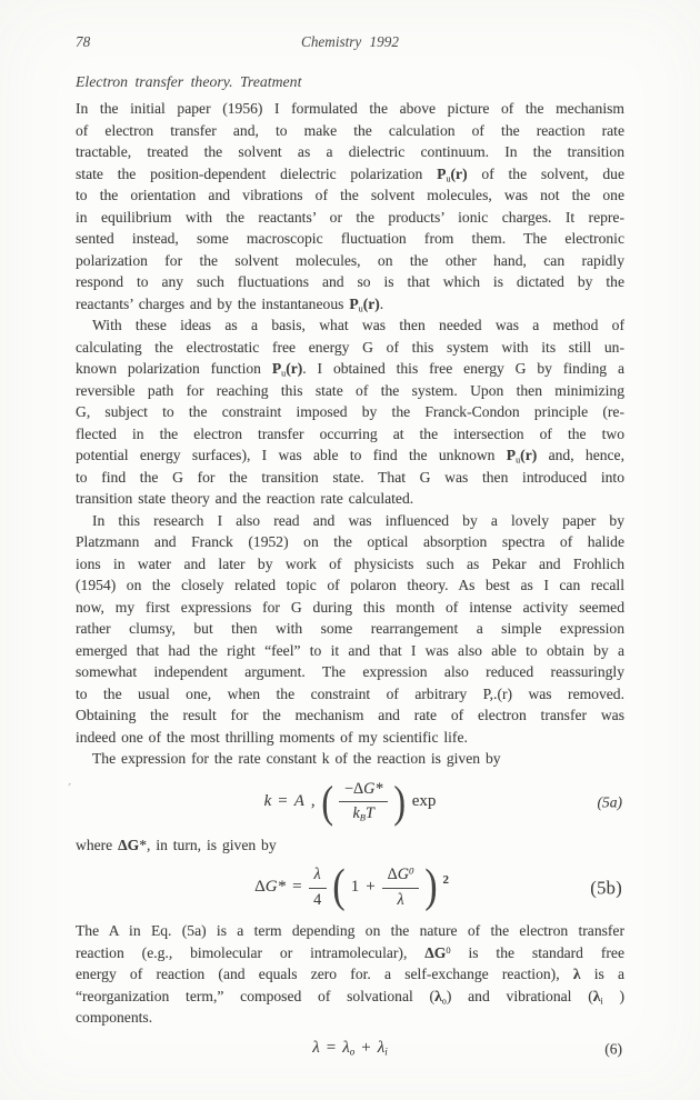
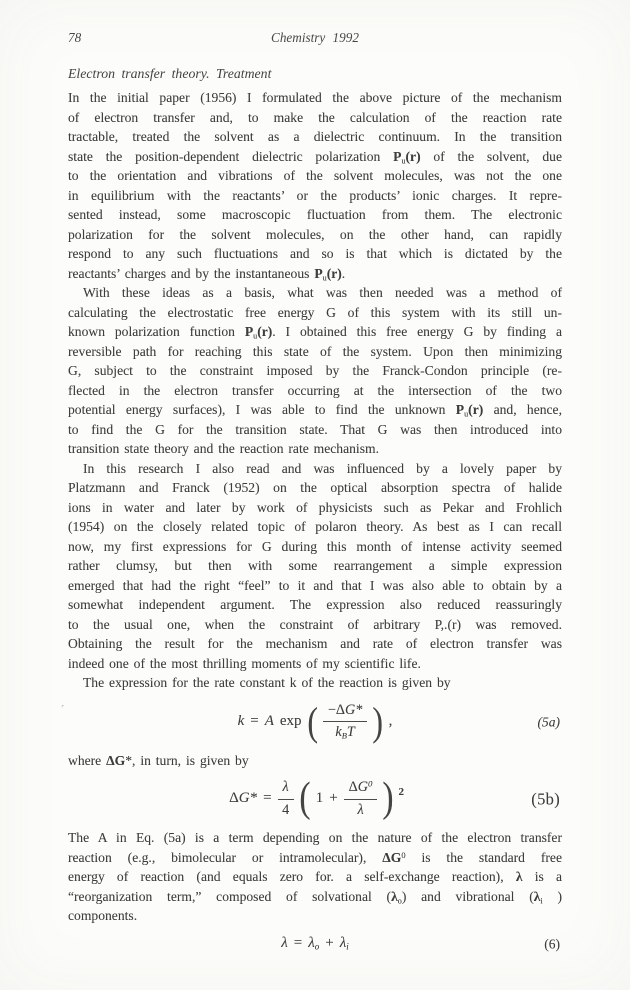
  78
  Chemistry 1992
  Electron transfer theory. Treatment
  In the initial paper (1956) I formulated the above picture of the mechanism
  of electron transfer and, to make the calculation of the reaction rate
  tractable, treated the solvent as a dielectric continuum. In the transition
  state the position-dependent dielectric polarization Pu(r) of the solvent, due
  to the orientation and vibrations of the solvent molecules, was not the one
  in equilibrium with the reactants’ or the products’ ionic charges. It repre-
  sented instead, some macroscopic fluctuation from them. The electronic
  polarization for the solvent molecules, on the other hand, can rapidly
  respond to any such fluctuations and so is that which is dictated by the
  reactants’ charges and by the instantaneous Pu(r).
  With these ideas as a basis, what was then needed was a method of
  calculating the electrostatic free energy G of this system with its still un-
  known polarization function Pu(r). I obtained this free energy G by finding a
  reversible path for reaching this state of the system. Upon then minimizing
  G, subject to the constraint imposed by the Franck-Condon principle (re-
  flected in the electron transfer occurring at the intersection of the two
  potential energy surfaces), I was able to find the unknown Pu(r) and, hence,
  to find the G for the transition state. That G was then introduced into
- transition state theory and the reaction rate calculated.
+ transition state theory and the reaction rate mechanism.
  In this research I also read and was influenced by a lovely paper by
  Platzmann and Franck (1952) on the optical absorption spectra of halide
  ions in water and later by work of physicists such as Pekar and Frohlich
  (1954) on the closely related topic of polaron theory. As best as I can recall
  now, my first expressions for G during this month of intense activity seemed
  rather clumsy, but then with some rearrangement a simple expression
  emerged that had the right “feel” to it and that I was also able to obtain by a
  somewhat independent argument. The expression also reduced reassuringly
  to the usual one, when the constraint of arbitrary P,.(r) was removed.
  Obtaining the result for the mechanism and rate of electron transfer was
  indeed one of the most thrilling moments of my scientific life.
  The expression for the rate constant k of the reaction is given by
  k
  =
  A
- ,
+ exp
  (
  −ΔG*
  kBT
  )
- exp
+ ,
  (5a)
  where ΔG*, in turn, is given by
  ΔG*
  =
  λ
  4
  (
  1
  +
  ΔG0
  λ
  )
  2
  (5b)
  The A in Eq. (5a) is a term depending on the nature of the electron transfer
  reaction (e.g., bimolecular or intramolecular), ΔG0 is the standard free
  energy of reaction (and equals zero for. a self-exchange reaction), λ is a
  “reorganization term,” composed of solvational (λo) and vibrational (λi )
  components.
  λ
  =
  λo
  +
  λi
  (6)
